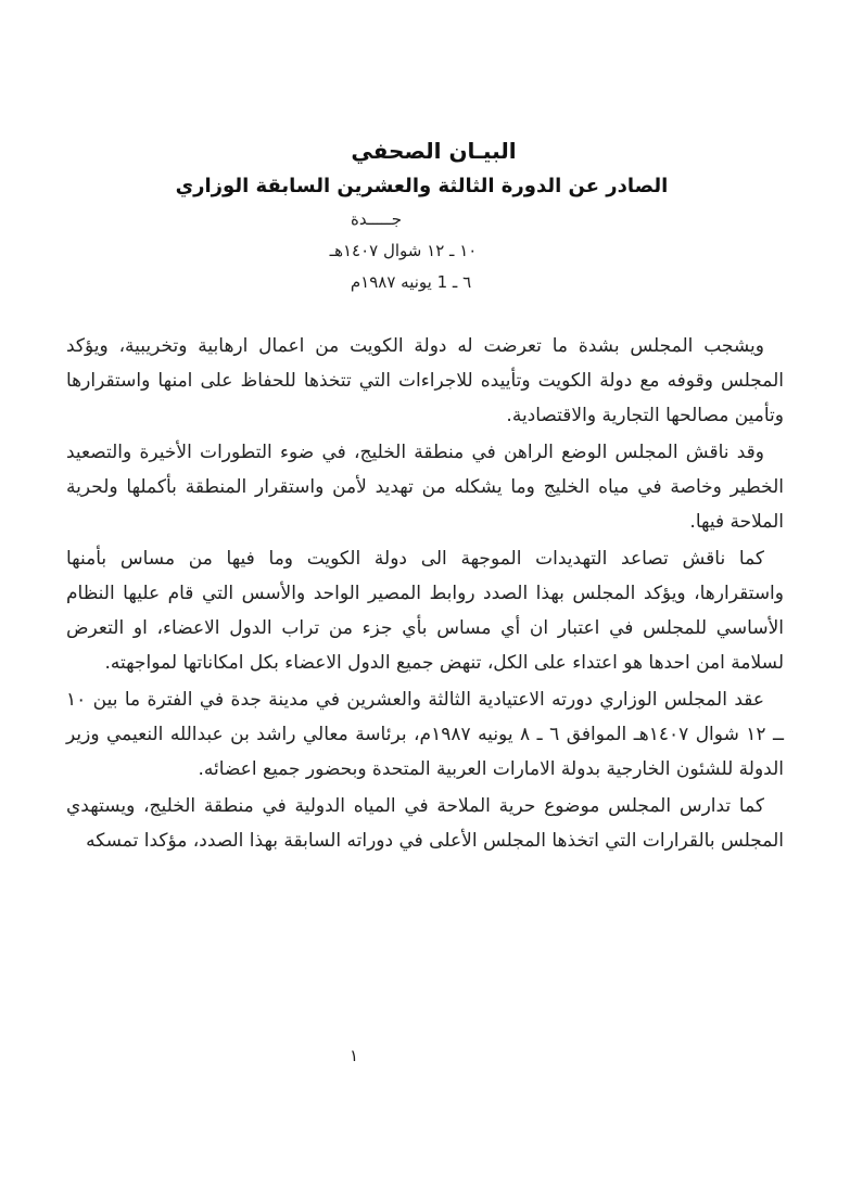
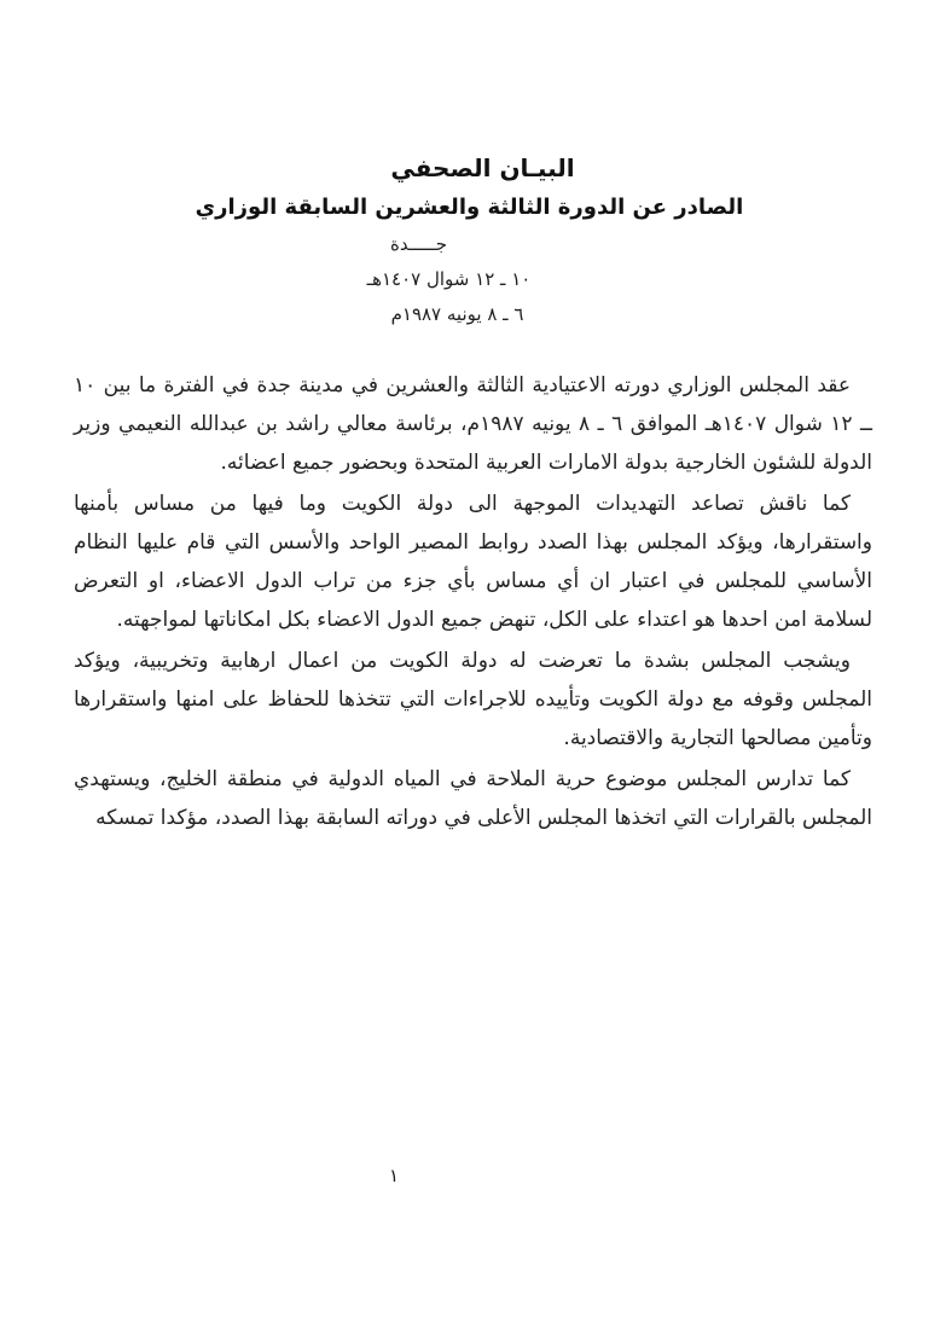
  البيـان الصحفي
  الصادر عن الدورة الثالثة والعشرين السابقة الوزاري
  جـــــدة
  ١٠ ـ ١٢ شوال ١٤٠٧هـ
- ٦ ـ 1 يونيه ١٩٨٧م
+ ٦ ـ ٨ يونيه ١٩٨٧م
- ويشجب المجلس بشدة ما تعرضت له دولة الكويت من اعمال ارهابية وتخريبية، ويؤكد المجلس وقوفه مع دولة الكويت وتأييده للاجراءات التي تتخذها للحفاظ على امنها واستقرارها وتأمين مصالحها التجارية والاقتصادية.
+ عقد المجلس الوزاري دورته الاعتيادية الثالثة والعشرين في مدينة جدة في الفترة ما بين ١٠ ــ ١٢ شوال ١٤٠٧هـ الموافق ٦ ـ ٨ يونيه ١٩٨٧م، برئاسة معالي راشد بن عبدالله النعيمي وزير الدولة للشئون الخارجية بدولة الامارات العربية المتحدة وبحضور جميع اعضائه.
- وقد ناقش المجلس الوضع الراهن في منطقة الخليج، في ضوء التطورات الأخيرة والتصعيد الخطير وخاصة في مياه الخليج وما يشكله من تهديد لأمن واستقرار المنطقة بأكملها ولحرية الملاحة فيها.
  كما ناقش تصاعد التهديدات الموجهة الى دولة الكويت وما فيها من مساس بأمنها واستقرارها، ويؤكد المجلس بهذا الصدد روابط المصير الواحد والأسس التي قام عليها النظام الأساسي للمجلس في اعتبار ان أي مساس بأي جزء من تراب الدول الاعضاء، او التعرض لسلامة امن احدها هو اعتداء على الكل، تنهض جميع الدول الاعضاء بكل امكاناتها لمواجهته.
- عقد المجلس الوزاري دورته الاعتيادية الثالثة والعشرين في مدينة جدة في الفترة ما بين ١٠ ــ ١٢ شوال ١٤٠٧هـ الموافق ٦ ـ ٨ يونيه ١٩٨٧م، برئاسة معالي راشد بن عبدالله النعيمي وزير الدولة للشئون الخارجية بدولة الامارات العربية المتحدة وبحضور جميع اعضائه.
+ ويشجب المجلس بشدة ما تعرضت له دولة الكويت من اعمال ارهابية وتخريبية، ويؤكد المجلس وقوفه مع دولة الكويت وتأييده للاجراءات التي تتخذها للحفاظ على امنها واستقرارها وتأمين مصالحها التجارية والاقتصادية.
  كما تدارس المجلس موضوع حرية الملاحة في المياه الدولية في منطقة الخليج، ويستهدي المجلس بالقرارات التي اتخذها المجلس الأعلى في دوراته السابقة بهذا الصدد، مؤكدا تمسكه
  ١
